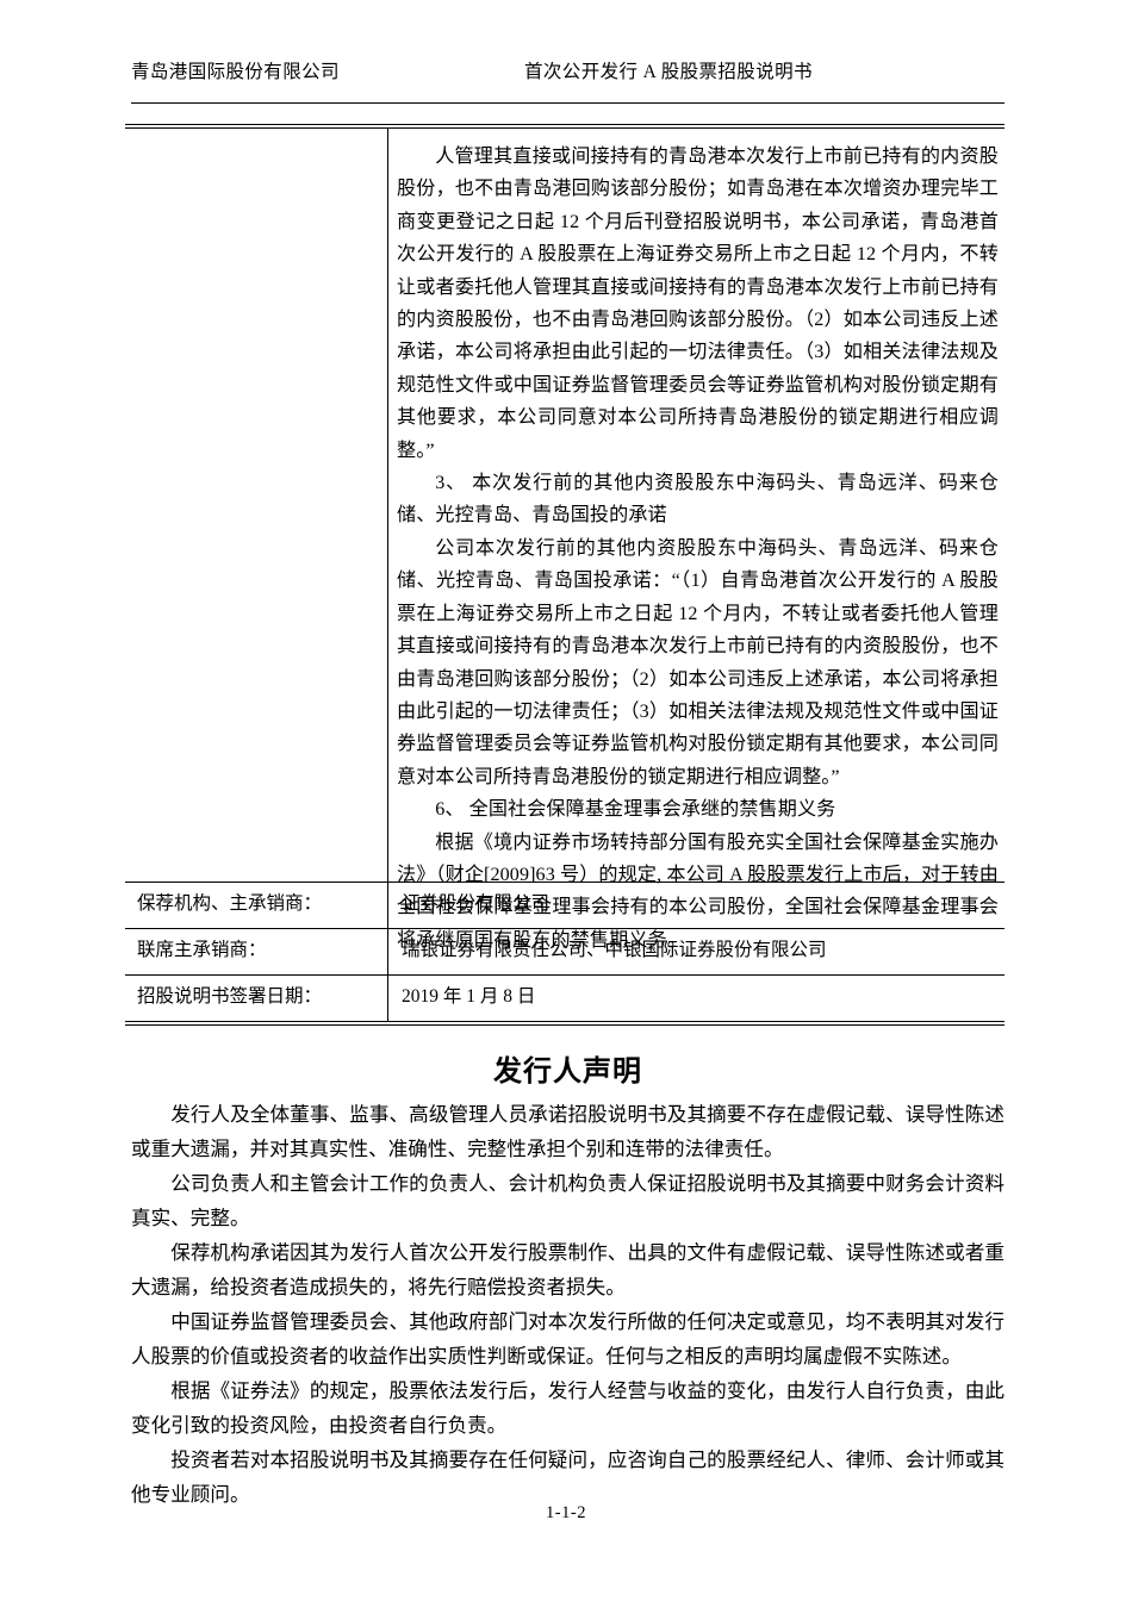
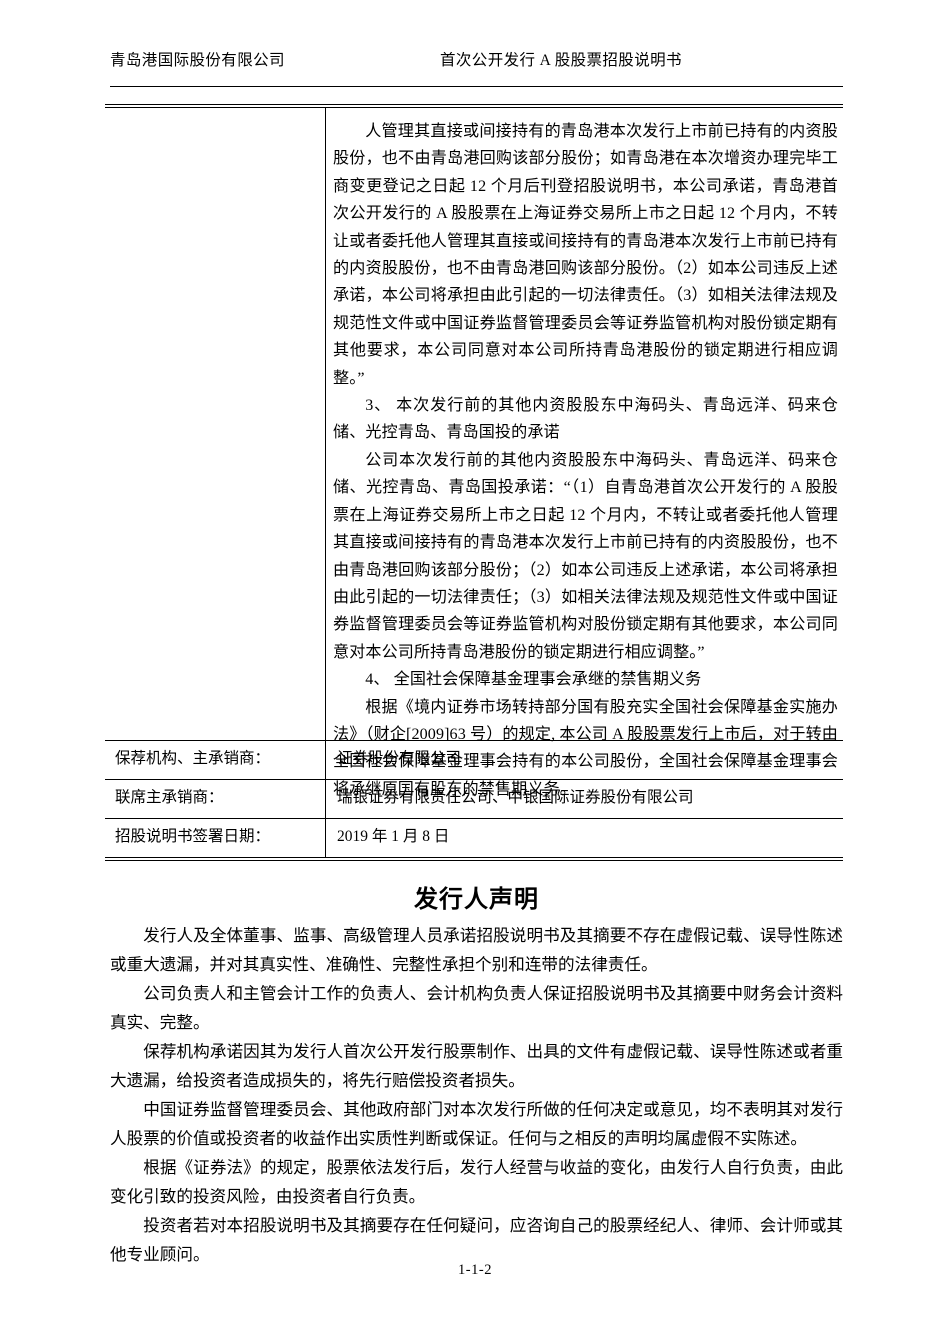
  青岛港国际股份有限公司
  首次公开发行 A 股股票招股说明书
  人管理其直接或间接持有的青岛港本次发行上市前已持有的内资股股份，也不由青岛港回购该部分股份；如青岛港在本次增资办理完毕工商变更登记之日起 12 个月后刊登招股说明书，本公司承诺，青岛港首次公开发行的 A 股股票在上海证券交易所上市之日起 12 个月内，不转让或者委托他人管理其直接或间接持有的青岛港本次发行上市前已持有的内资股股份，也不由青岛港回购该部分股份。（2）如本公司违反上述承诺，本公司将承担由此引起的一切法律责任。（3）如相关法律法规及规范性文件或中国证券监督管理委员会等证券监管机构对股份锁定期有其他要求，本公司同意对本公司所持青岛港股份的锁定期进行相应调整。”
  3、 本次发行前的其他内资股股东中海码头、青岛远洋、码来仓储、光控青岛、青岛国投的承诺
  公司本次发行前的其他内资股股东中海码头、青岛远洋、码来仓储、光控青岛、青岛国投承诺：“（1）自青岛港首次公开发行的 A 股股票在上海证券交易所上市之日起 12 个月内，不转让或者委托他人管理其直接或间接持有的青岛港本次发行上市前已持有的内资股股份，也不由青岛港回购该部分股份；（2）如本公司违反上述承诺，本公司将承担由此引起的一切法律责任；（3）如相关法律法规及规范性文件或中国证券监督管理委员会等证券监管机构对股份锁定期有其他要求，本公司同意对本公司所持青岛港股份的锁定期进行相应调整。”
- 6、 全国社会保障基金理事会承继的禁售期义务
+ 4、 全国社会保障基金理事会承继的禁售期义务
  根据《境内证券市场转持部分国有股充实全国社会保障基金实施办法》（财企[2009]63 号）的规定, 本公司 A 股股票发行上市后，对于转由全国社会保障基金理事会持有的本公司股份，全国社会保障基金理事会将承继原国有股东的禁售期义务。
  保荐机构、主承销商：
  证券股份有限公司
  联席主承销商：
  瑞银证券有限责任公司、中银国际证券股份有限公司
  招股说明书签署日期：
  2019 年 1 月 8 日
  发行人声明
  发行人及全体董事、监事、高级管理人员承诺招股说明书及其摘要不存在虚假记载、误导性陈述或重大遗漏，并对其真实性、准确性、完整性承担个别和连带的法律责任。
  公司负责人和主管会计工作的负责人、会计机构负责人保证招股说明书及其摘要中财务会计资料真实、完整。
  保荐机构承诺因其为发行人首次公开发行股票制作、出具的文件有虚假记载、误导性陈述或者重大遗漏，给投资者造成损失的，将先行赔偿投资者损失。
  中国证券监督管理委员会、其他政府部门对本次发行所做的任何决定或意见，均不表明其对发行人股票的价值或投资者的收益作出实质性判断或保证。任何与之相反的声明均属虚假不实陈述。
  根据《证券法》的规定，股票依法发行后，发行人经营与收益的变化，由发行人自行负责，由此变化引致的投资风险，由投资者自行负责。
  投资者若对本招股说明书及其摘要存在任何疑问，应咨询自己的股票经纪人、律师、会计师或其他专业顾问。
  1-1-2
